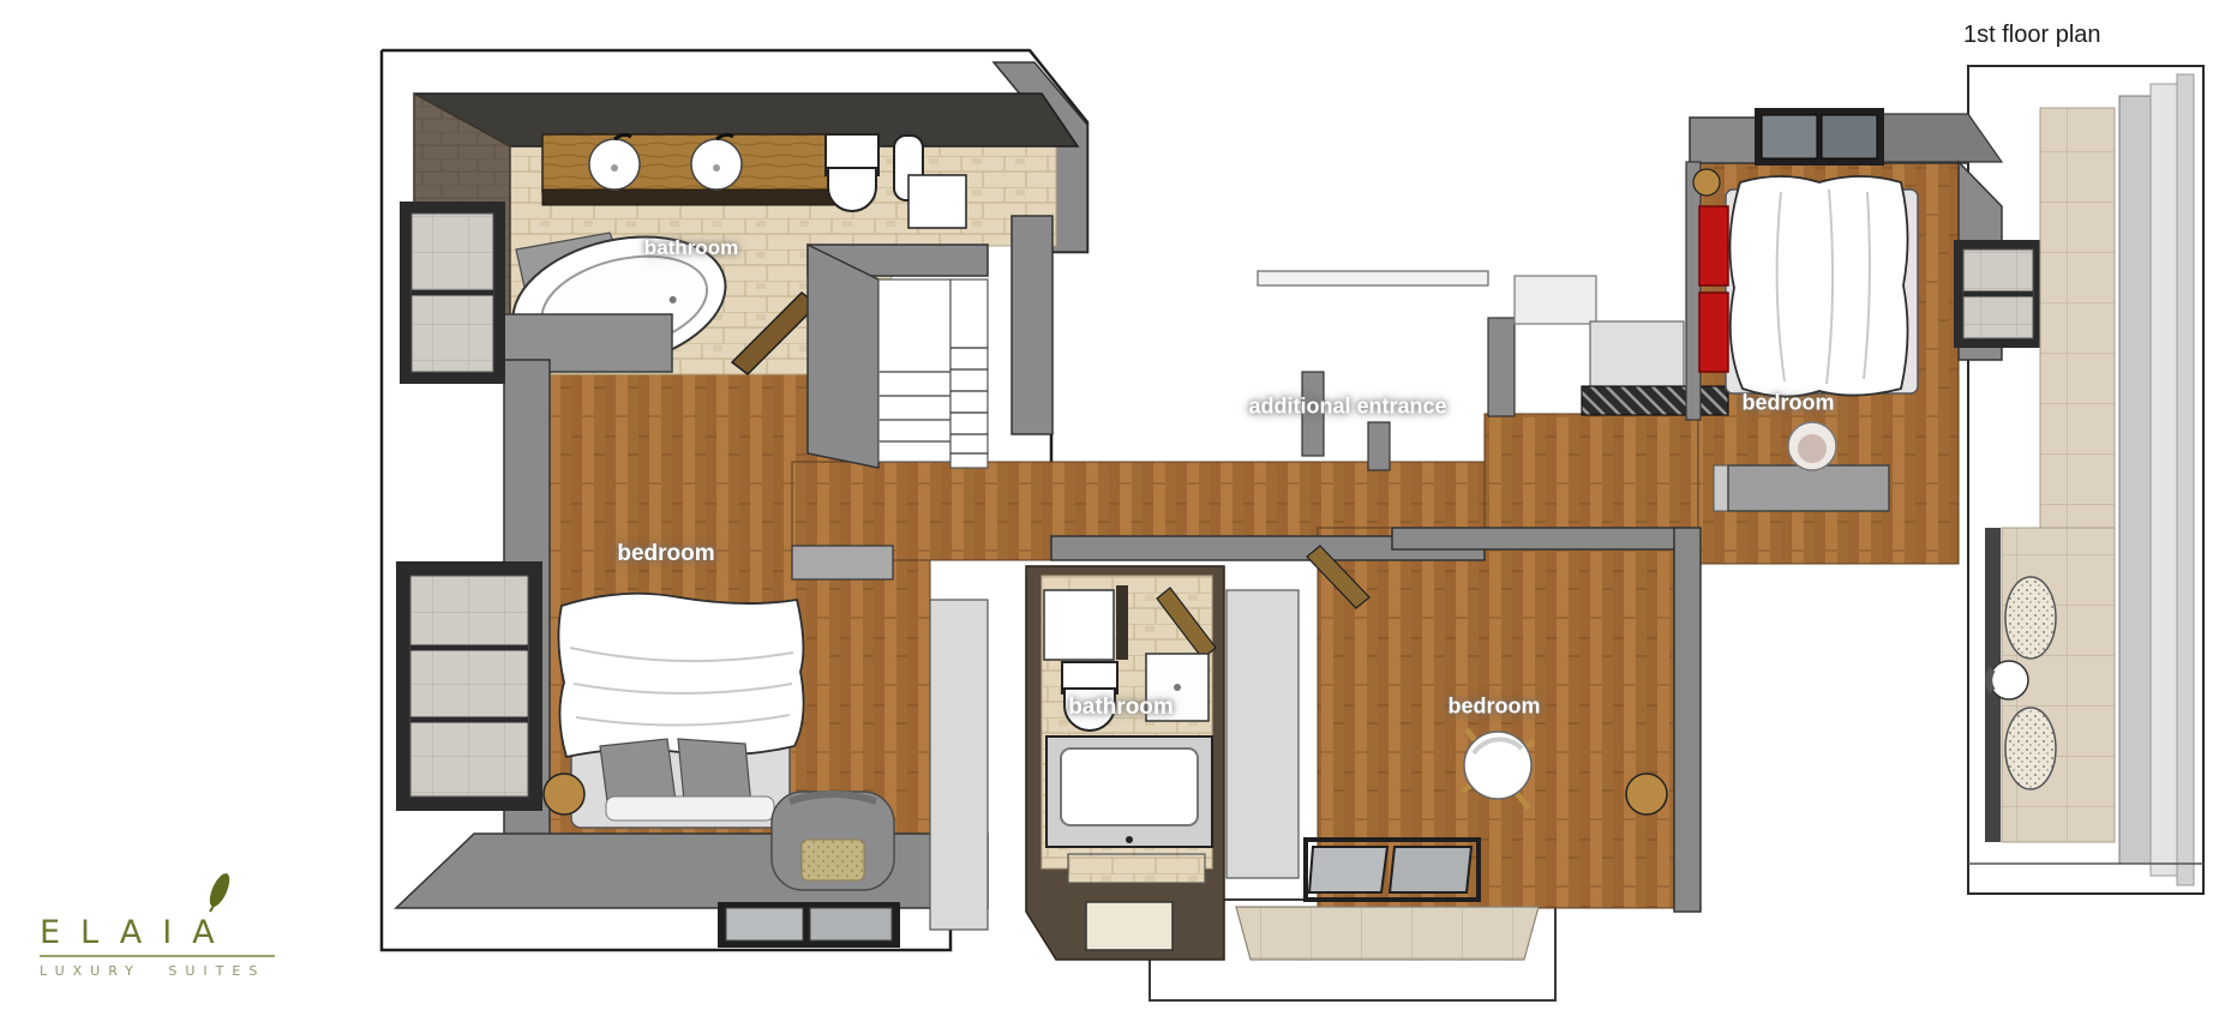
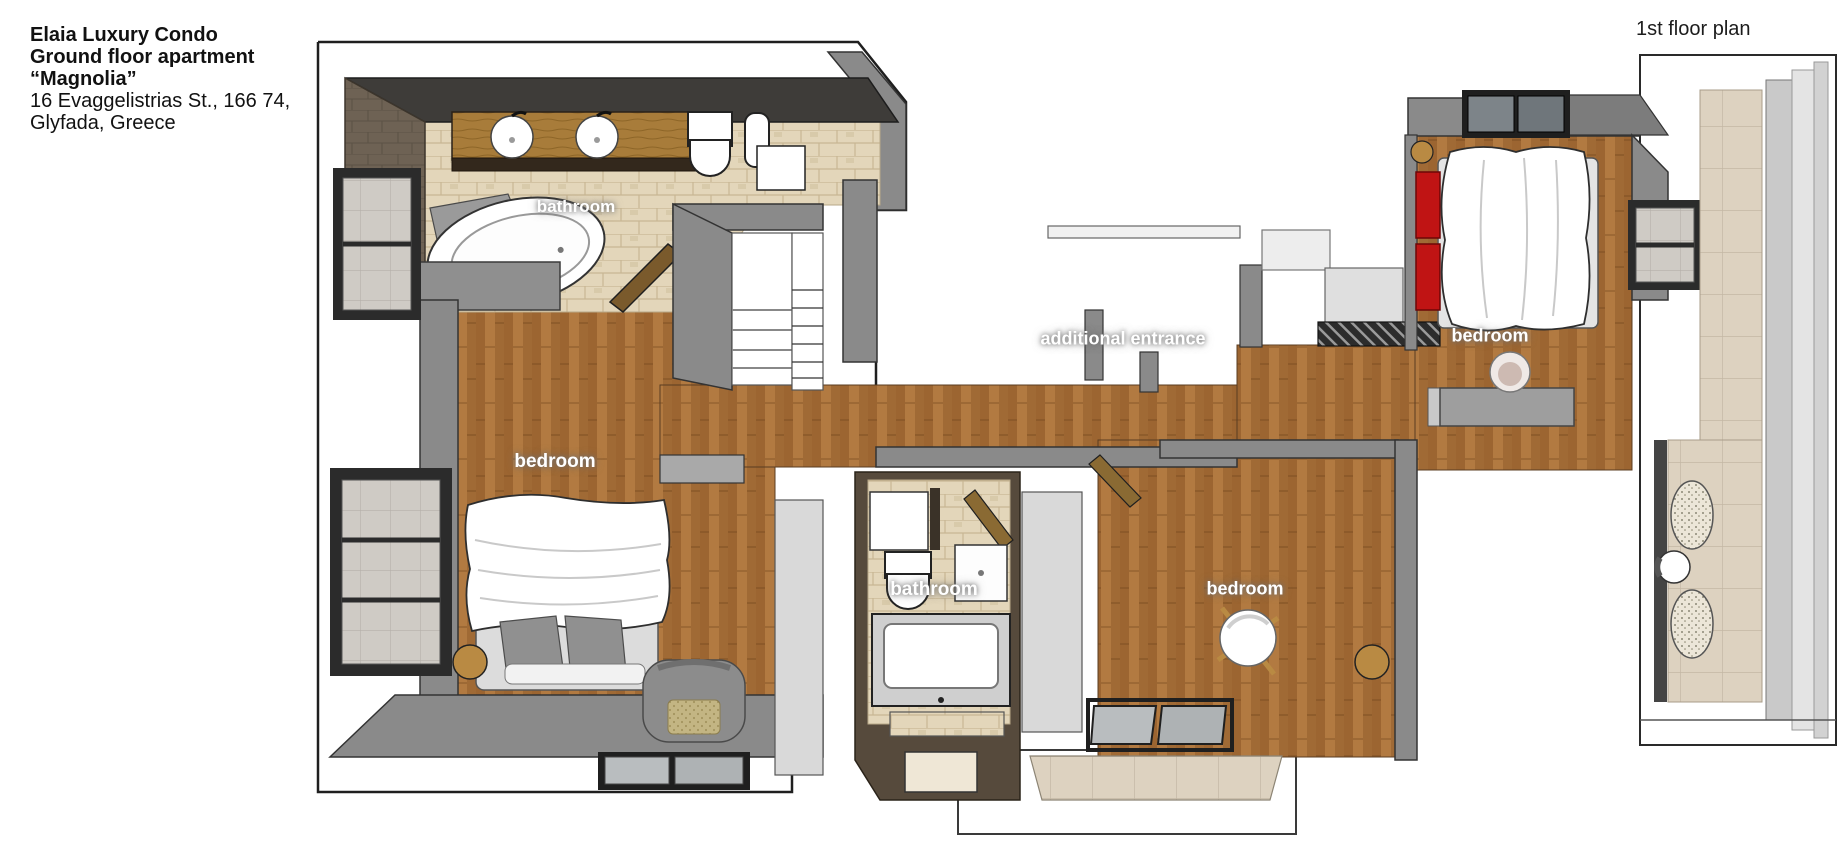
+ Elaia Luxury Condo
+ Ground floor apartment
+ “Magnolia”
+ 16 Evaggelistrias St., 166 74,
+ Glyfada, Greece
  1st floor plan
  bathroom
  bedroom
  additional entrance
  bedroom
  bathroom
  bedroom
- ELAIA
- LUXURY SUITES
